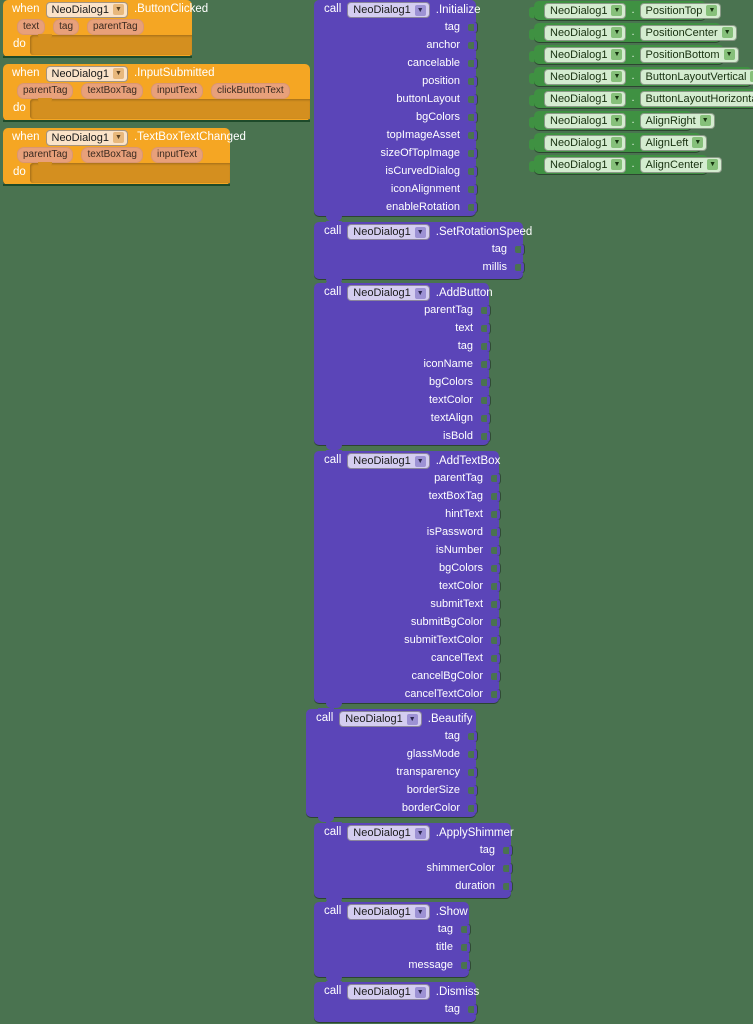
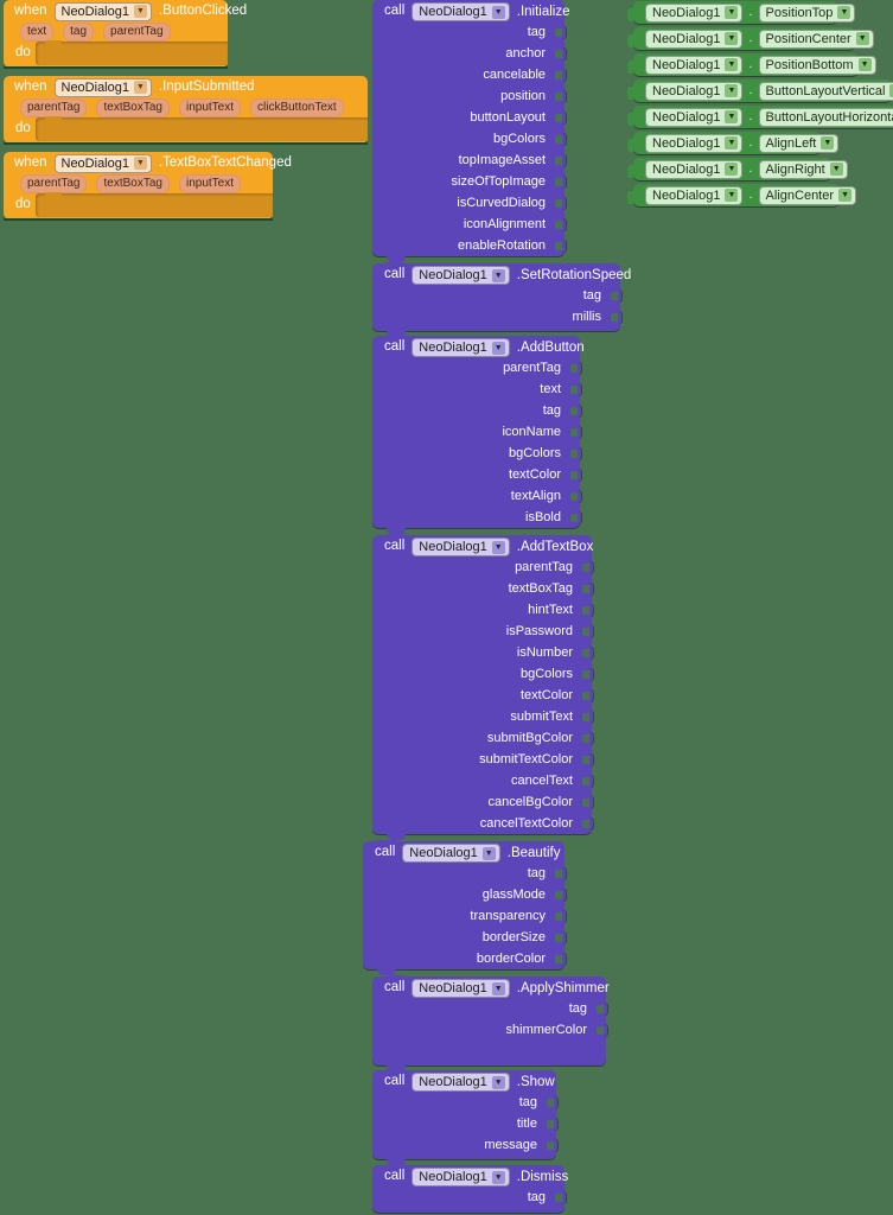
  when
  NeoDialog1
  .ButtonClicked
  text
  tag
  parentTag
  do
  when
  NeoDialog1
  .InputSubmitted
  parentTag
  textBoxTag
  inputText
  clickButtonText
  do
  when
  NeoDialog1
  .TextBoxTextChanged
  parentTag
  textBoxTag
  inputText
  do
  call
  NeoDialog1
  .Initialize
  tag
  anchor
  cancelable
  position
  buttonLayout
  bgColors
  topImageAsset
  sizeOfTopImage
  isCurvedDialog
  iconAlignment
  enableRotation
  call
  NeoDialog1
  .SetRotationSpeed
  tag
  millis
  call
  NeoDialog1
  .AddButton
  parentTag
  text
  tag
  iconName
  bgColors
  textColor
  textAlign
  isBold
  call
  NeoDialog1
  .AddTextBox
  parentTag
  textBoxTag
  hintText
  isPassword
  isNumber
  bgColors
  textColor
  submitText
  submitBgColor
  submitTextColor
  cancelText
  cancelBgColor
  cancelTextColor
  call
  NeoDialog1
  .Beautify
  tag
  glassMode
  transparency
  borderSize
  borderColor
  call
  NeoDialog1
  .ApplyShimmer
  tag
  shimmerColor
- duration
  call
  NeoDialog1
  .Show
  tag
  title
  message
  call
  NeoDialog1
  .Dismiss
  tag
  NeoDialog1
  .
  PositionTop
  NeoDialog1
  .
  PositionCenter
  NeoDialog1
  .
  PositionBottom
  NeoDialog1
  .
  ButtonLayoutVertical
  NeoDialog1
  .
  ButtonLayoutHorizont
  NeoDialog1
  .
- AlignRight
+ AlignLeft
  NeoDialog1
  .
- AlignLeft
+ AlignRight
  NeoDialog1
  .
  AlignCenter
